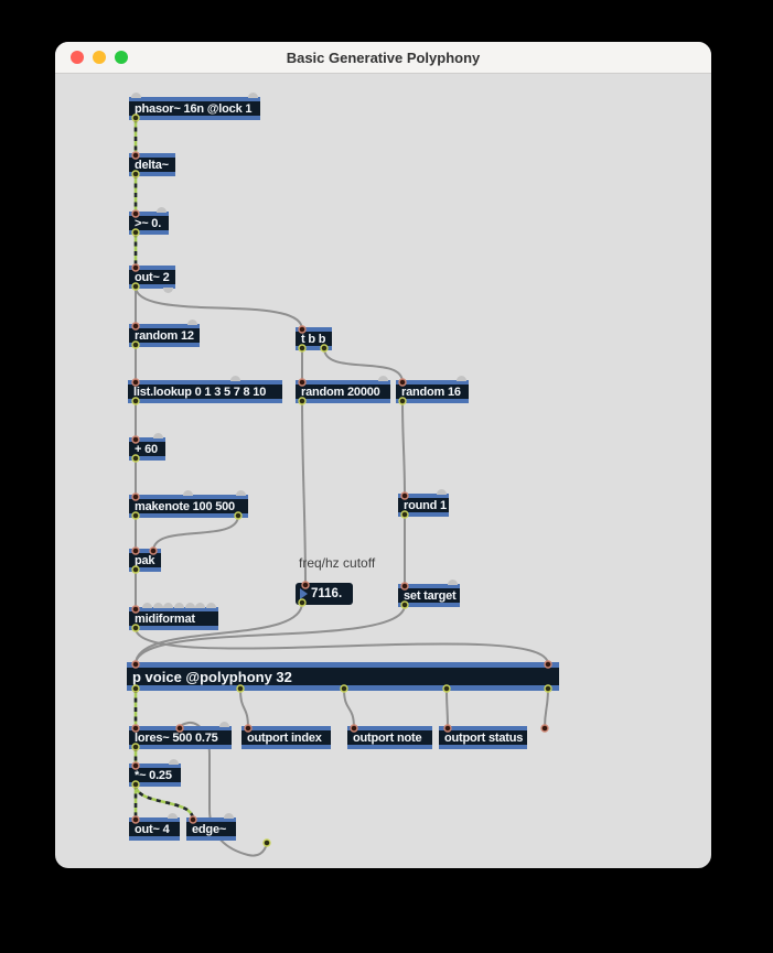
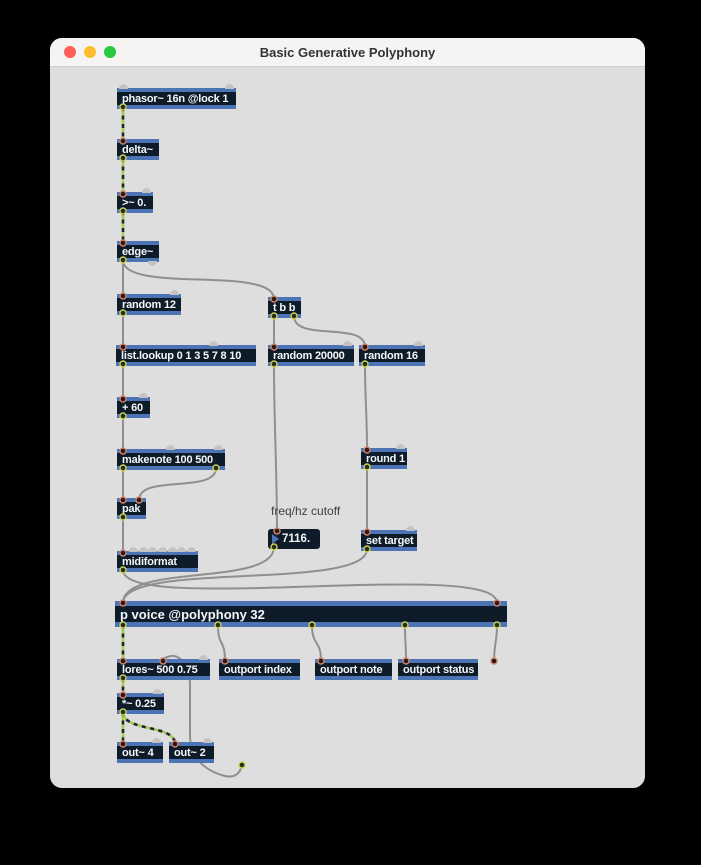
  Basic Generative Polyphony
  phasor~ 16n @lock 1
  delta~
  >~ 0.
- out~ 2
+ edge~
  random 12
  t b b
  list.lookup 0 1 3 5 7 8 10
  random 20000
  random 16
  + 60
  makenote 100 500
  round 1
  pak
  set target
  7116.
  midiformat
  p voice @polyphony 32
  lores~ 500 0.75
  outport index
  outport note
  outport status
  *~ 0.25
  out~ 4
- edge~
+ out~ 2
  freq/hz cutoff
